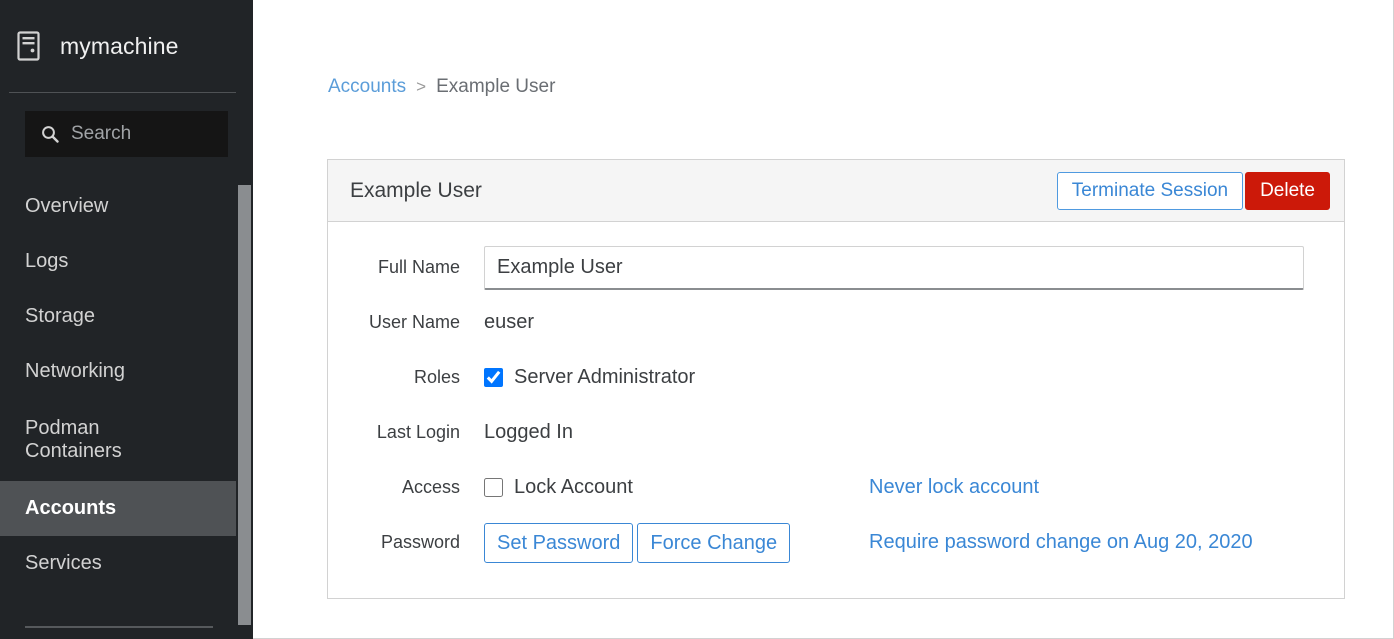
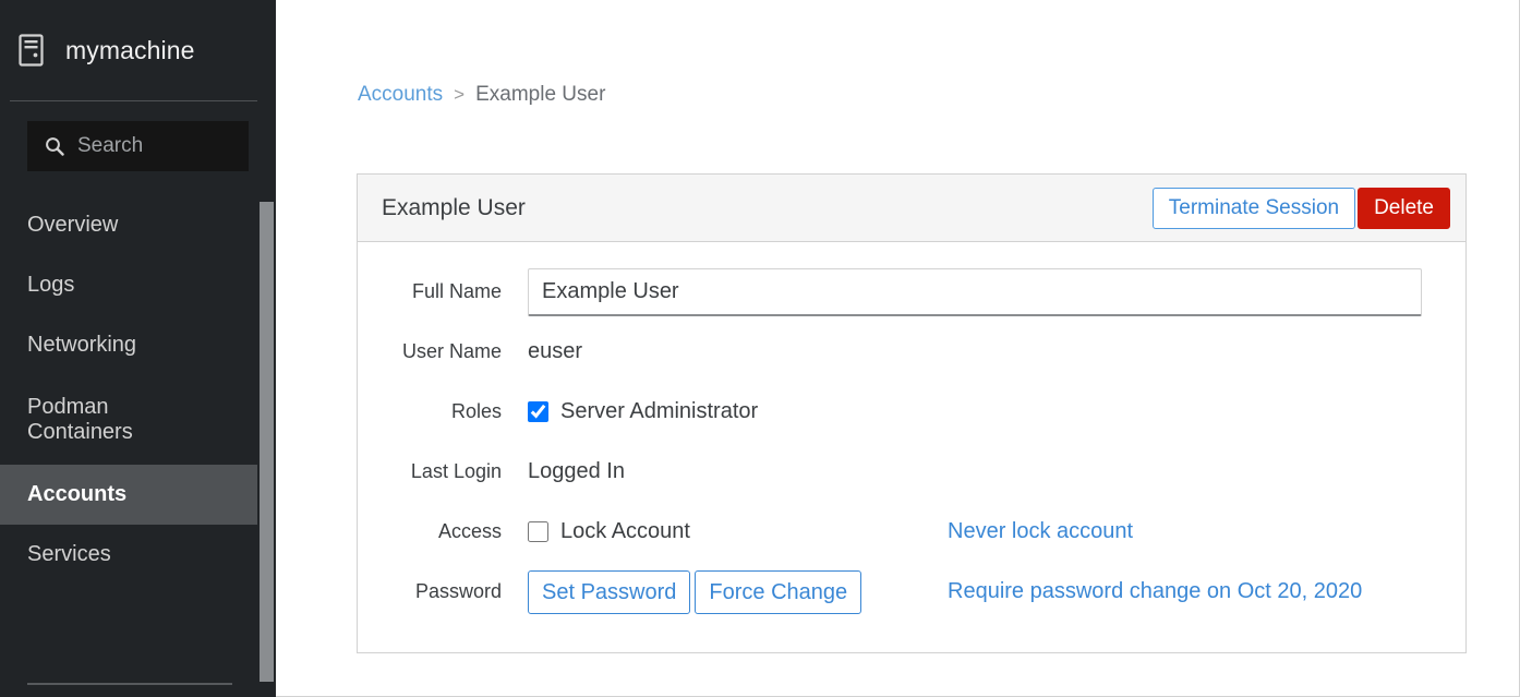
  mymachine
  Search
  Overview
  Logs
- Storage
  Networking
  Podman
  Containers
  Accounts
  Services
  Accounts
  >
  Example User
  Example User
  Terminate Session
  Delete
  Full Name
  Example User
  User Name
  euser
  Roles
  Server Administrator
  Last Login
  Logged In
  Access
  Lock Account
  Never lock account
  Password
  Set Password
  Force Change
- Require password change on Aug 20, 2020
+ Require password change on Oct 20, 2020
